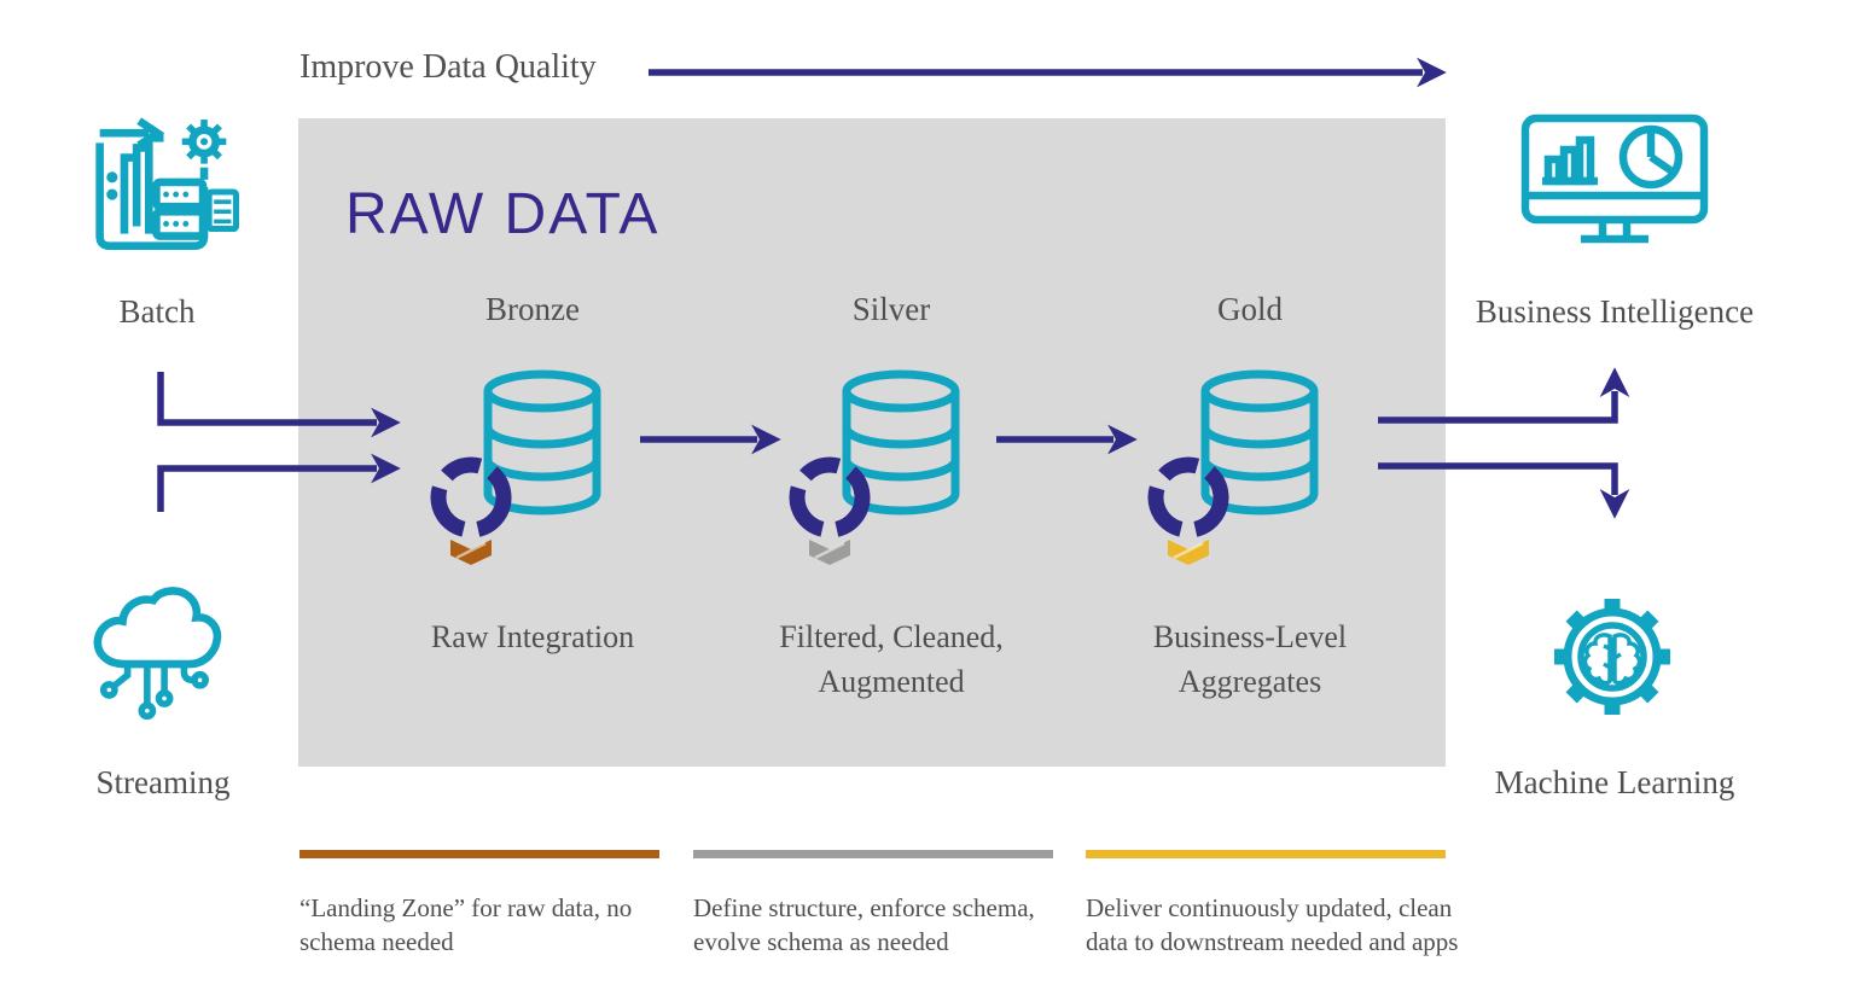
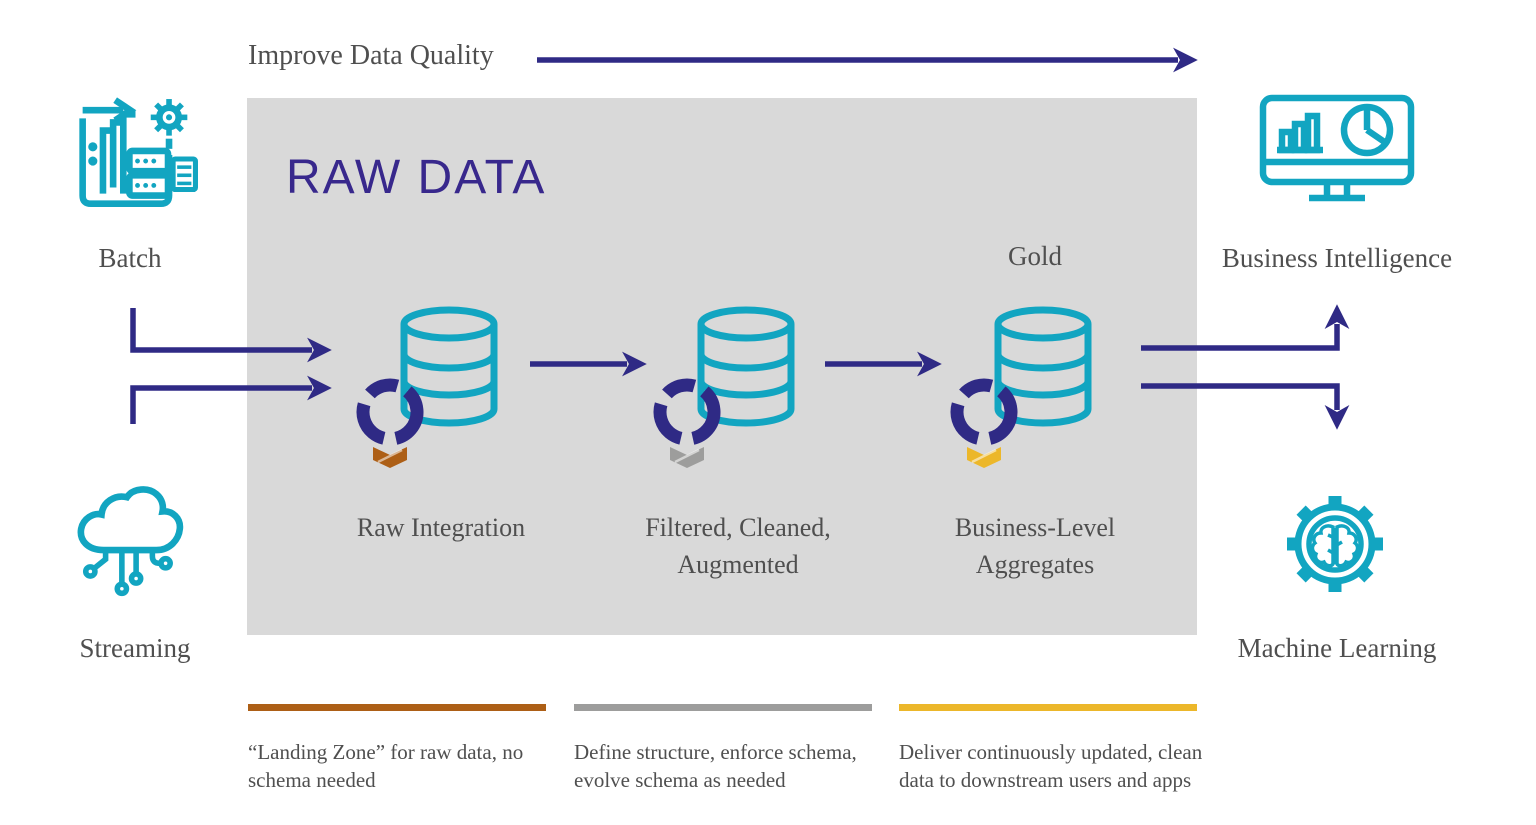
  RAW DATA
  Improve Data Quality
  Batch
  Streaming
- Bronze
- Silver
  Gold
  Raw Integration
  Filtered, Cleaned, Augmented
  Business-Level Aggregates
  Business Intelligence
  Machine Learning
  “Landing Zone” for raw data, no schema needed
  Define structure, enforce schema, evolve schema as needed
- Deliver continuously updated, clean data to downstream needed and apps
+ Deliver continuously updated, clean data to downstream users and apps
